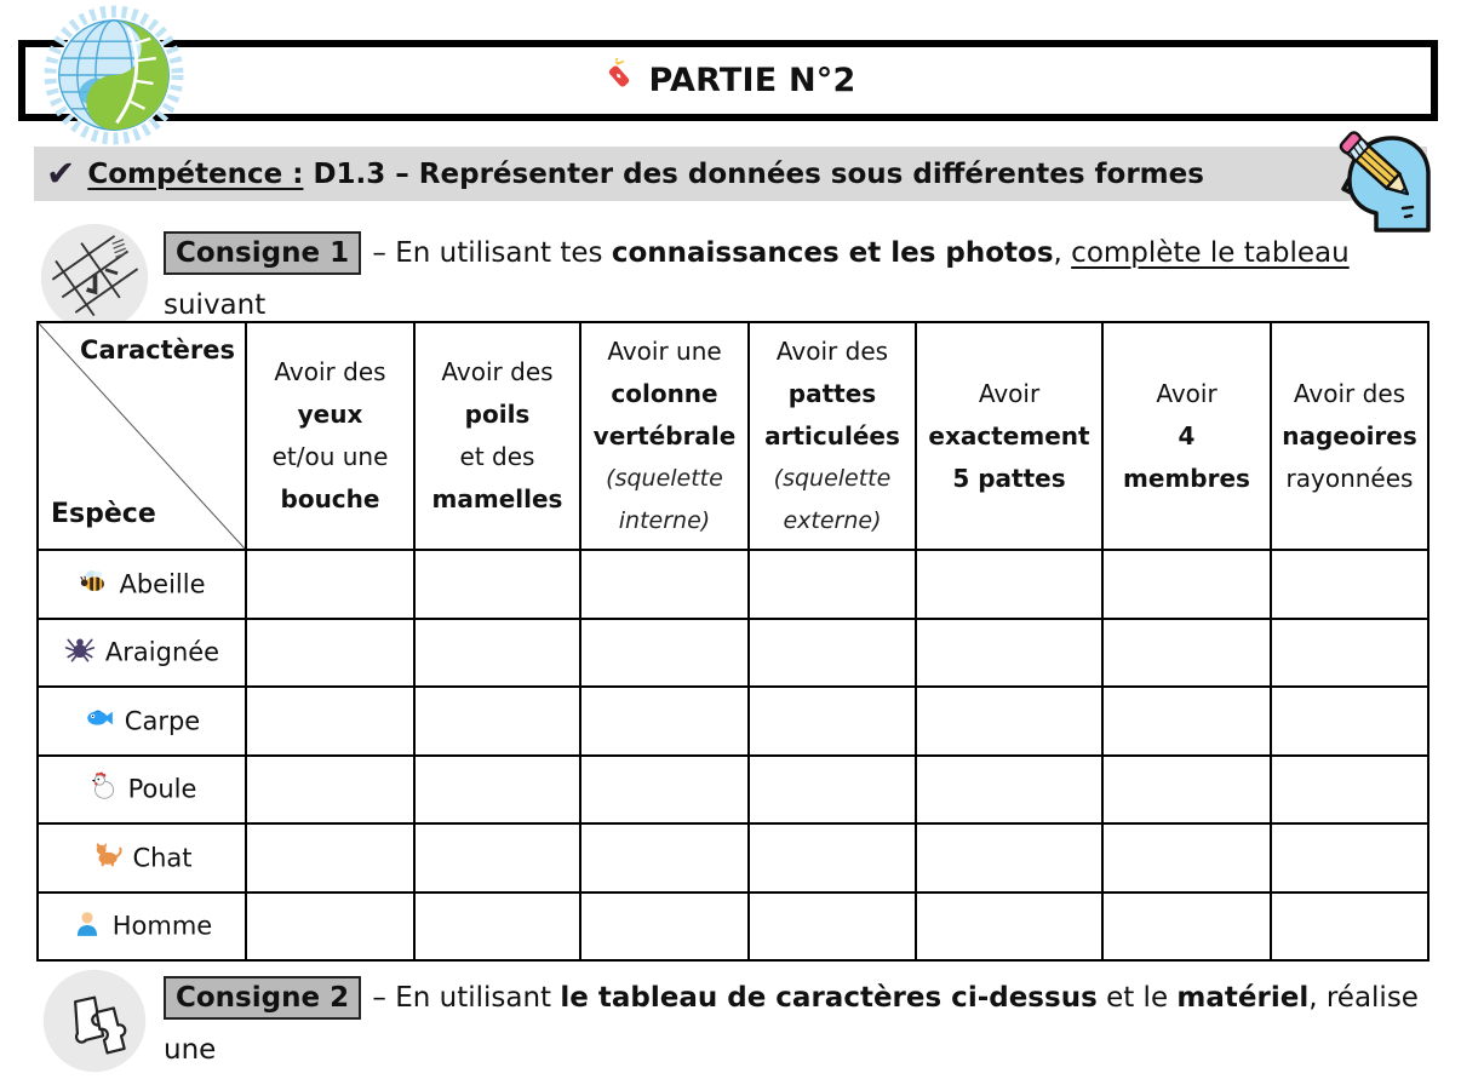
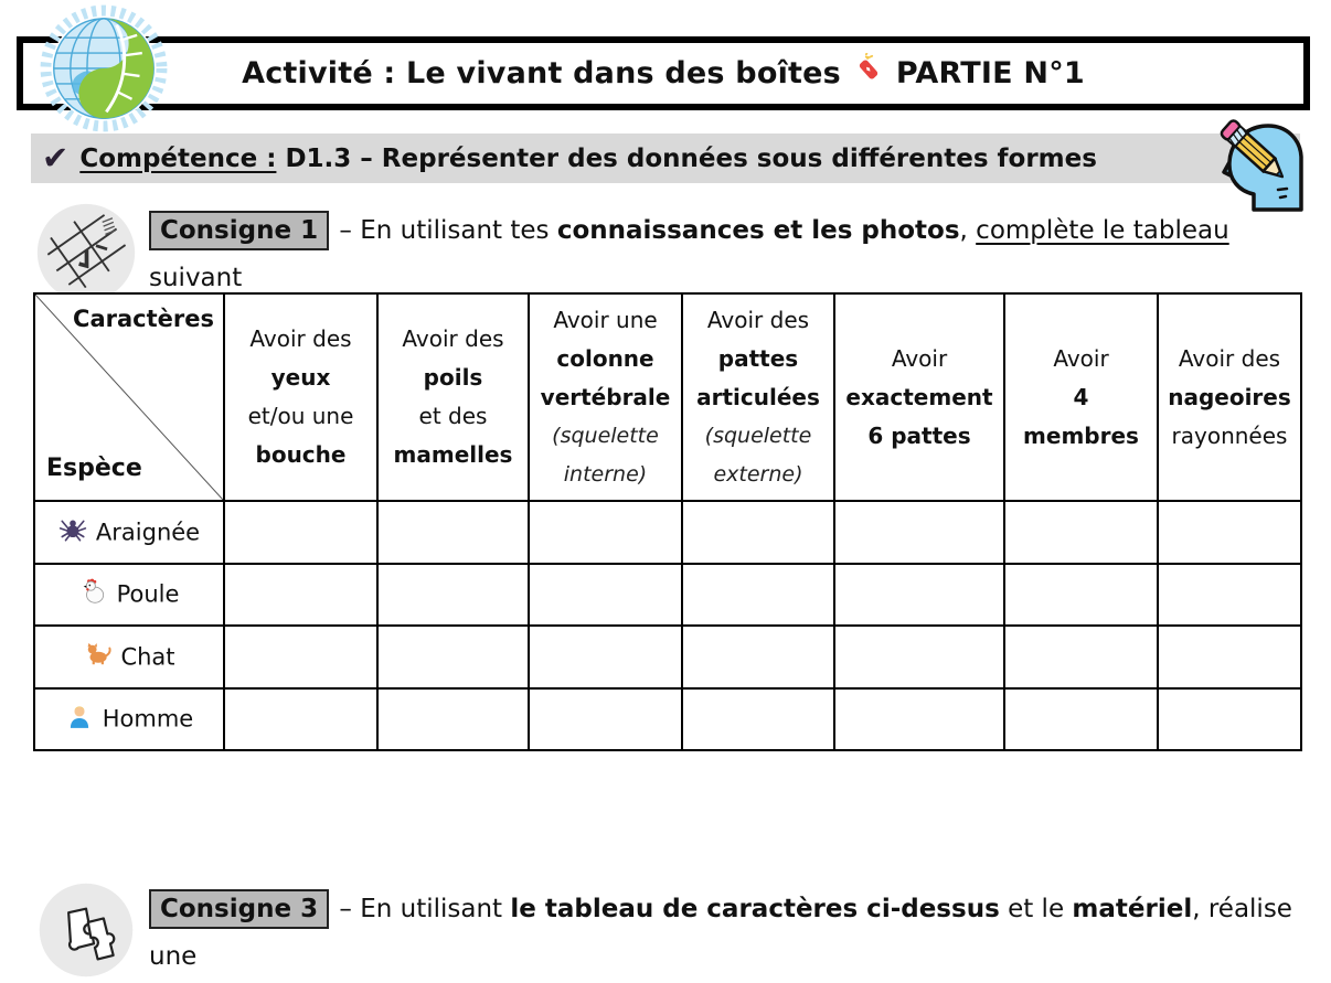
+ Activité : Le vivant dans des boîtes
- PARTIE N°2
+ PARTIE N°1
  ✔
  Compétence : D1.3 – Représenter des données sous différentes formes
  Consigne 1 – En utilisant tes connaissances et les photos, complète le tableau suivant
- Caractères Espèce	Avoir des yeux et/ou une bouche	Avoir des poils et des mamelles	Avoir une colonne vertébrale (squelette interne)	Avoir des pattes articulées (squelette externe)	Avoir exactement 5 pattes	Avoir 4 membres	Avoir des nageoires rayonnées
+ Caractères Espèce	Avoir des yeux et/ou une bouche	Avoir des poils et des mamelles	Avoir une colonne vertébrale (squelette interne)	Avoir des pattes articulées (squelette externe)	Avoir exactement 6 pattes	Avoir 4 membres	Avoir des nageoires rayonnées
- Abeille
  Araignée
- Carpe
  Poule
  Chat
  Homme
- Consigne 2 – En utilisant le tableau de caractères ci-dessus et le matériel, réalise une
+ Consigne 3 – En utilisant le tableau de caractères ci-dessus et le matériel, réalise une
